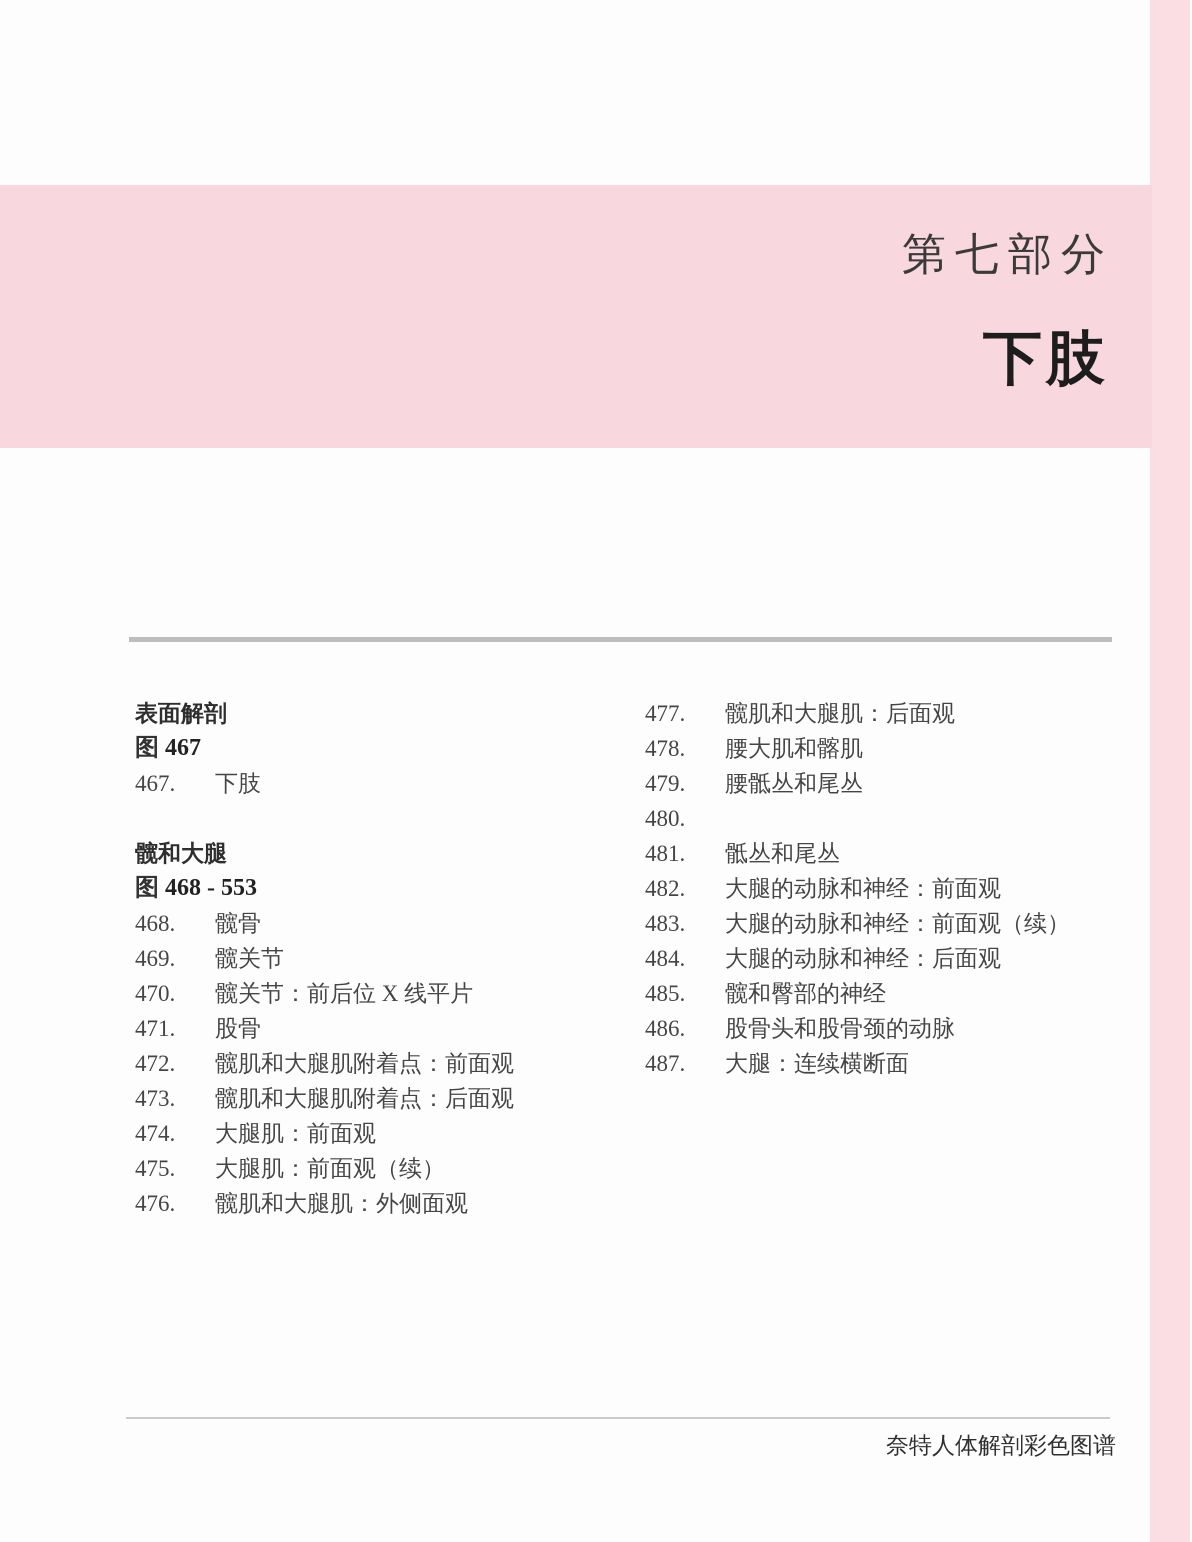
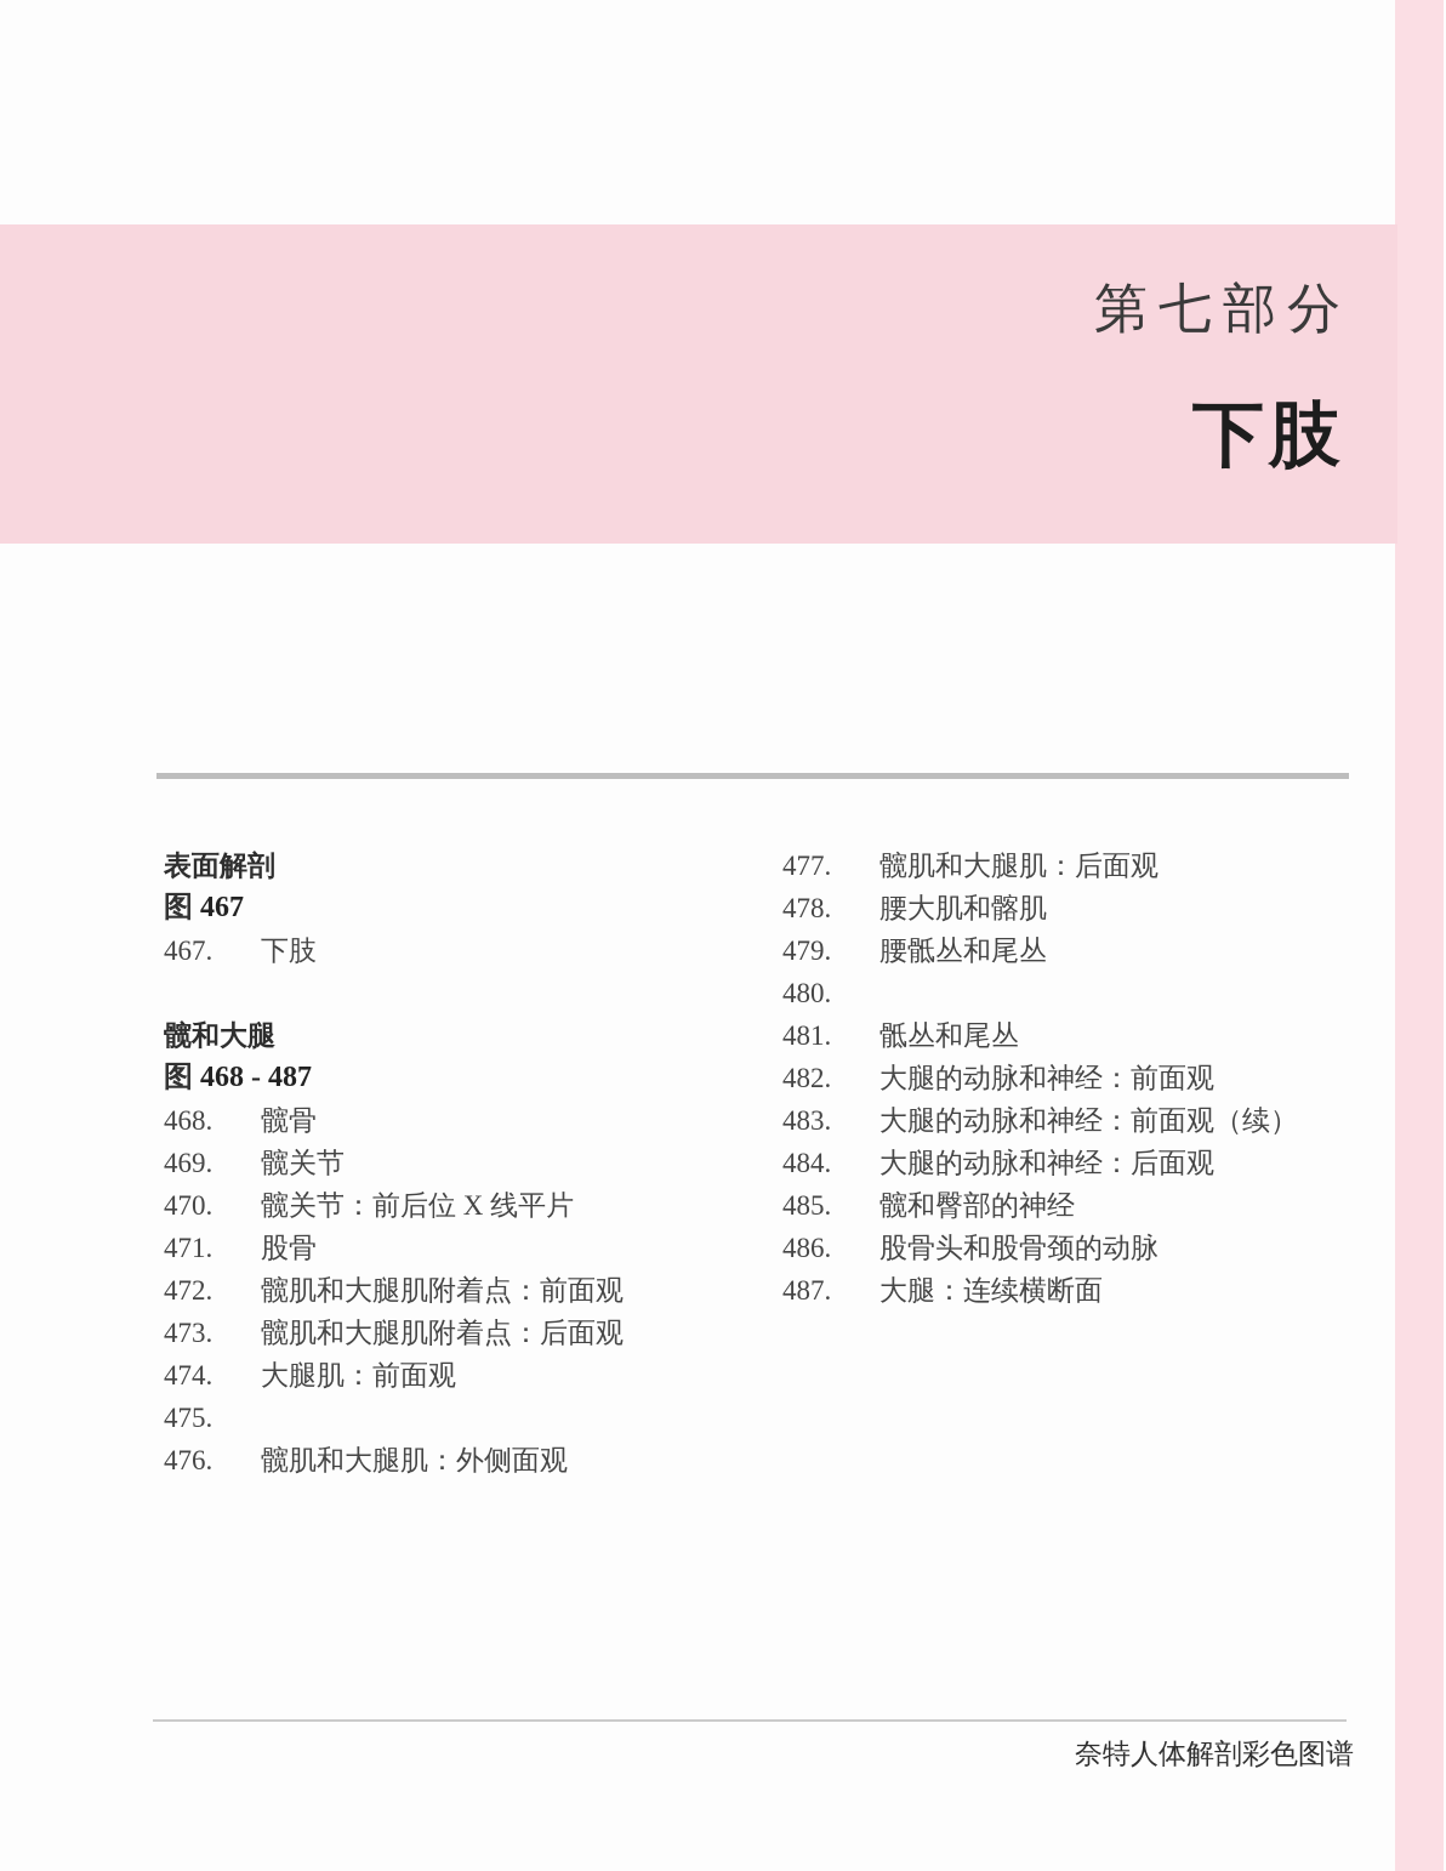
  第七部分
  下肢
  表面解剖
  图 467
  467.
  下肢
  髋和大腿
- 图 468 - 553
+ 图 468 - 487
  468.
  髋骨
  469.
  髋关节
  470.
  髋关节：前后位 X 线平片
  471.
  股骨
  472.
  髋肌和大腿肌附着点：前面观
  473.
  髋肌和大腿肌附着点：后面观
  474.
  大腿肌：前面观
  475.
- 大腿肌：前面观（续）
  476.
  髋肌和大腿肌：外侧面观
  477.
  髋肌和大腿肌：后面观
  478.
  腰大肌和髂肌
  479.
  腰骶丛和尾丛
  480.
  481.
  骶丛和尾丛
  482.
  大腿的动脉和神经：前面观
  483.
  大腿的动脉和神经：前面观（续）
  484.
  大腿的动脉和神经：后面观
  485.
  髋和臀部的神经
  486.
  股骨头和股骨颈的动脉
  487.
  大腿：连续横断面
  奈特人体解剖彩色图谱
